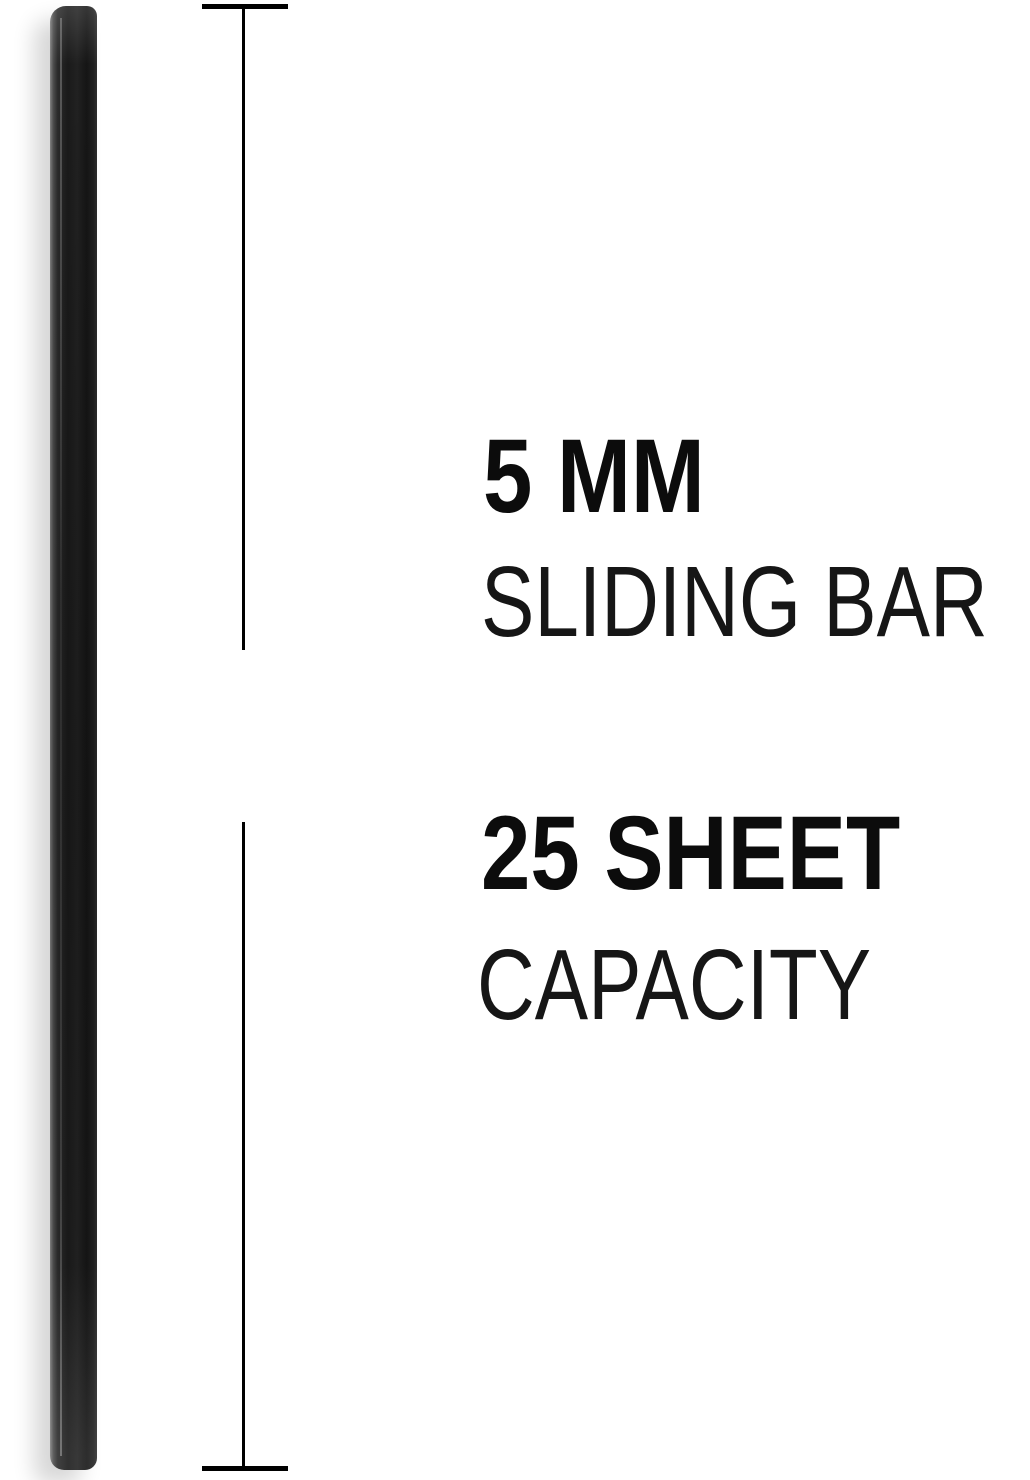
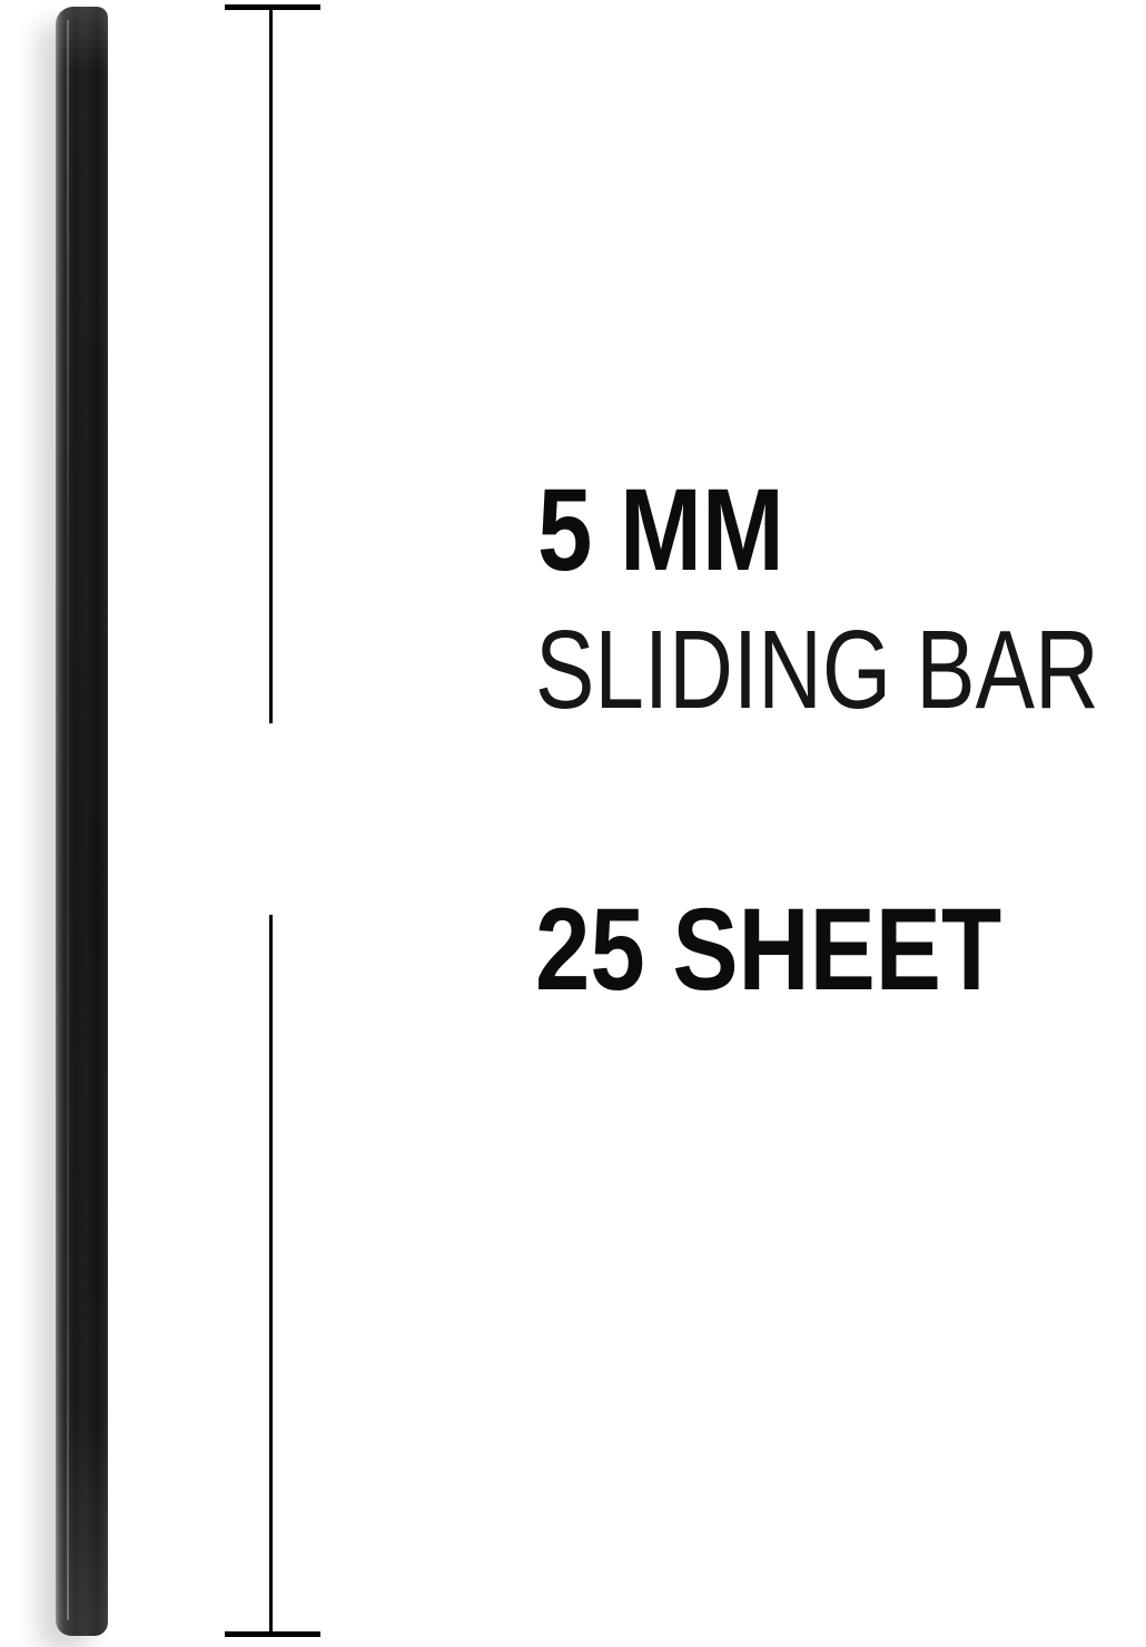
  5 MM
  SLIDING BAR
  25 SHEET
- CAPACITY
